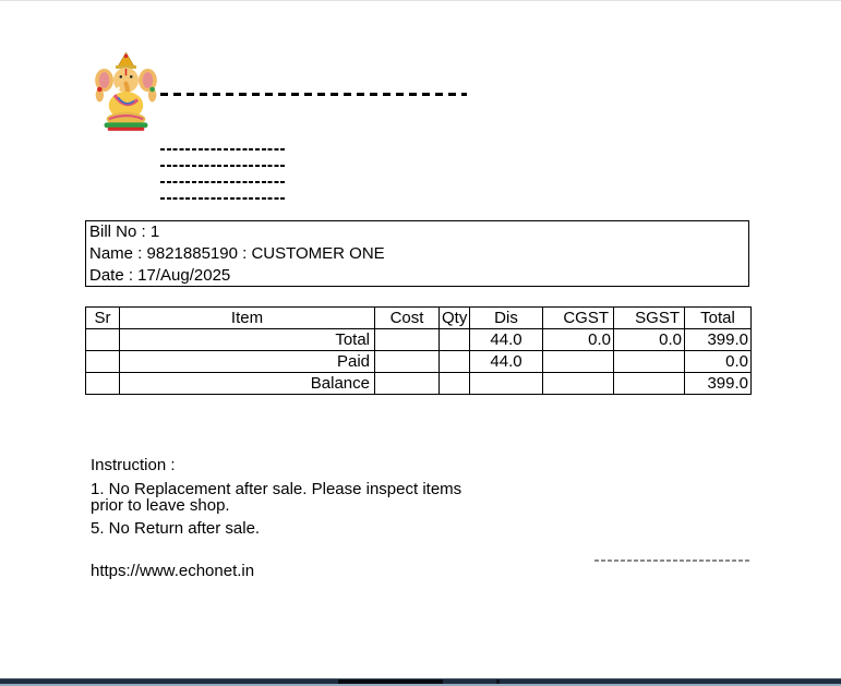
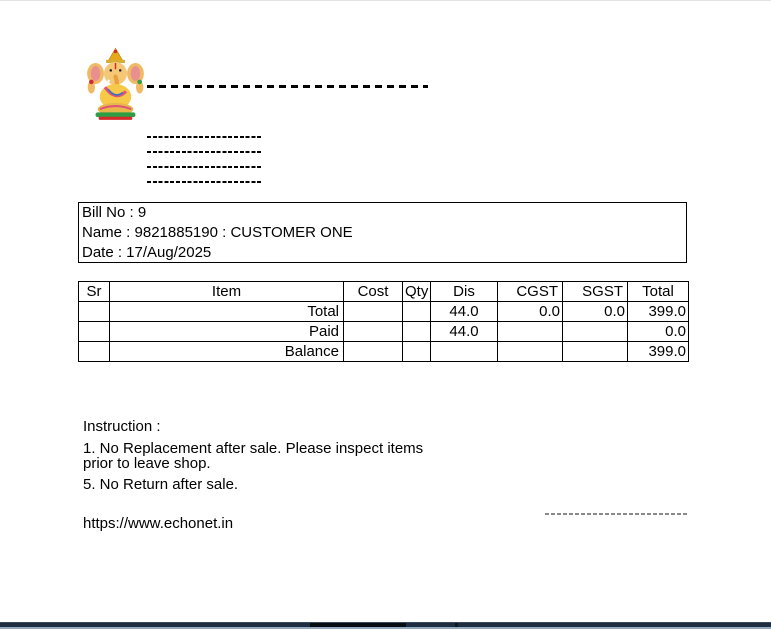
- Bill No : 1
+ Bill No : 9
  Name : 9821885190 : CUSTOMER ONE
  Date : 17/Aug/2025
  Sr	Item	Cost	Qty	Dis	CGST	SGST	Total
  	Total			44.0	0.0	0.0	399.0
  	Paid			44.0			0.0
  	Balance						399.0
  Instruction :
  1. No Replacement after sale. Please inspect items
  prior to leave shop.
  5. No Return after sale.
  https://www.echonet.in
